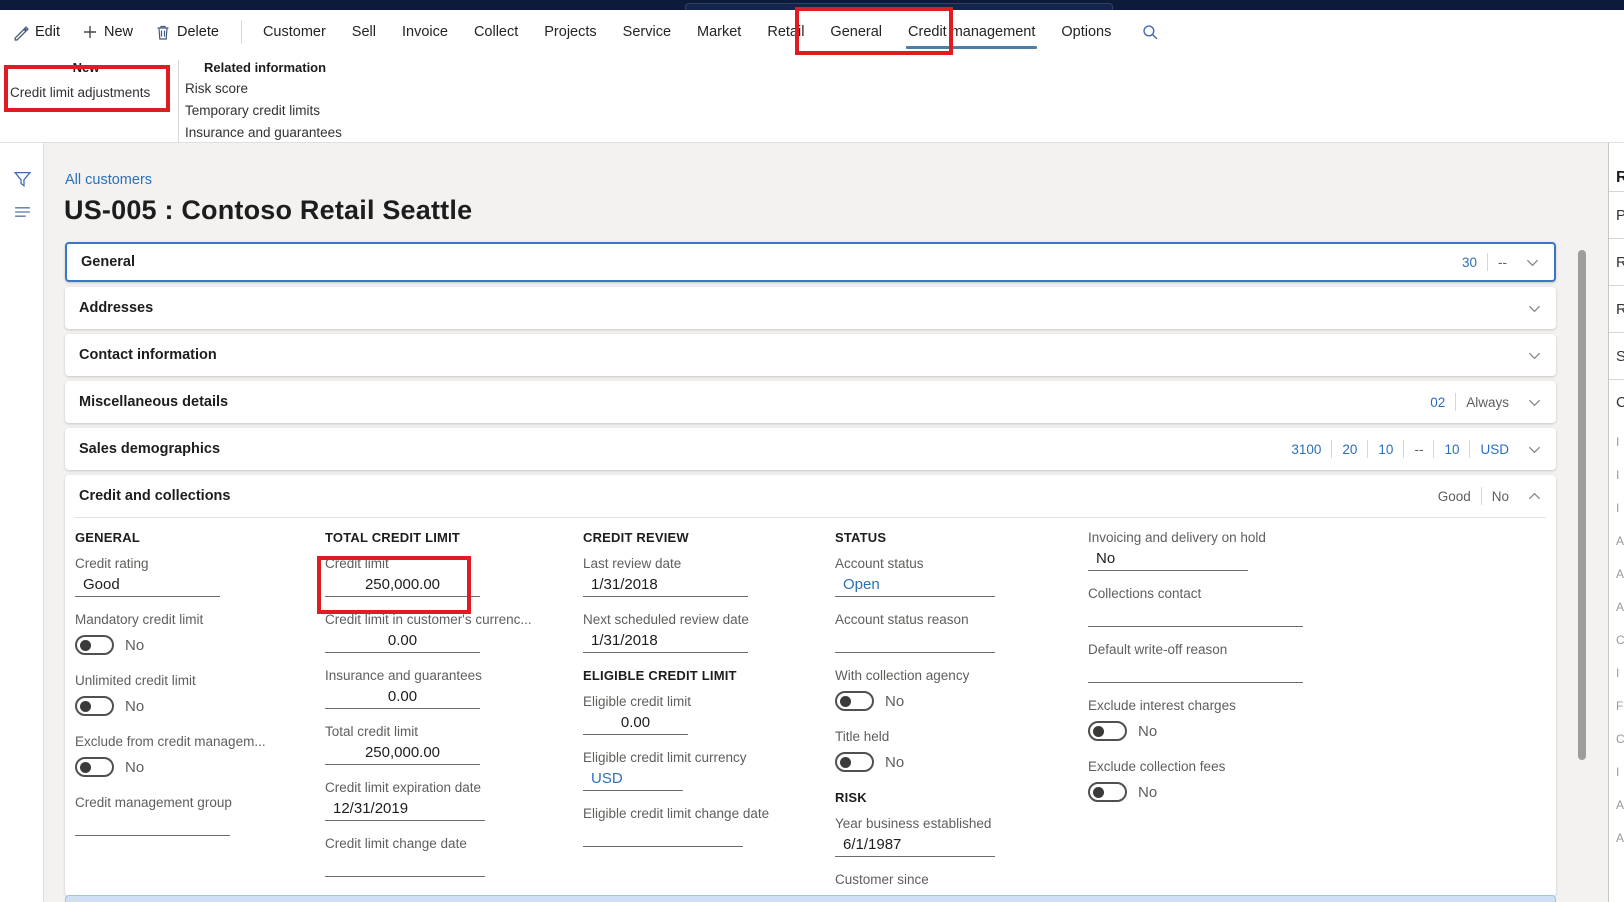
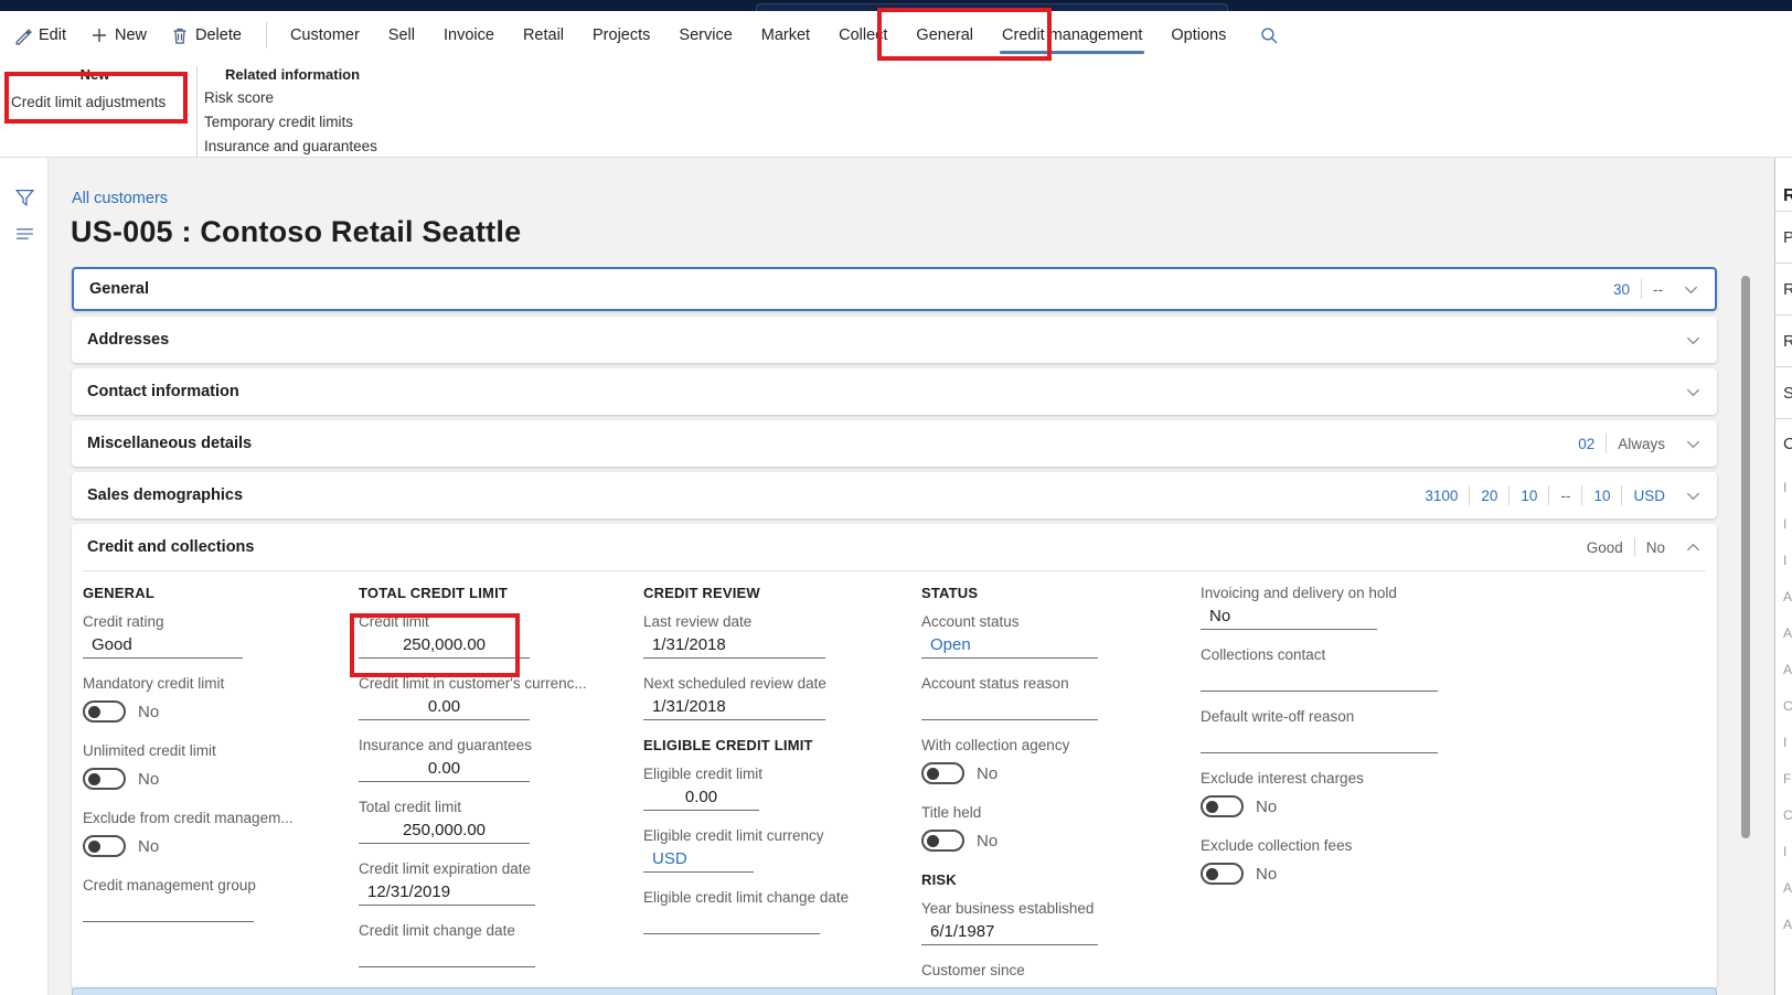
  Edit
  New
  Delete
  Customer
  Sell
  Invoice
- Collect
+ Retail
  Projects
  Service
  Market
- Retail
+ Collect
  General
  Credit management
  Options
  New
  Credit limit adjustments
  Related information
  Risk score
  Temporary credit limits
  Insurance and guarantees
  All customers
  US-005 : Contoso Retail Seattle
  General
  30
  --
  Addresses
  Contact information
  Miscellaneous details
  02
  Always
  Sales demographics
  3100
  20
  10
  --
  10
  USD
  Credit and collections
  Good
  No
  GENERAL
  Credit rating
  Good
  Mandatory credit limit
  No
  Unlimited credit limit
  No
  Exclude from credit managem...
  No
  Credit management group
  TOTAL CREDIT LIMIT
  Credit limit
  250,000.00
  Credit limit in customer's currenc...
  0.00
  Insurance and guarantees
  0.00
  Total credit limit
  250,000.00
  Credit limit expiration date
  12/31/2019
  Credit limit change date
  CREDIT REVIEW
  Last review date
  1/31/2018
  Next scheduled review date
  1/31/2018
  ELIGIBLE CREDIT LIMIT
  Eligible credit limit
  0.00
  Eligible credit limit currency
  USD
  Eligible credit limit change date
  STATUS
  Account status
  Open
  Account status reason
  With collection agency
  No
  Title held
  No
  RISK
  Year business established
  6/1/1987
  Customer since
  Invoicing and delivery on hold
  No
  Collections contact
  Default write-off reason
  Exclude interest charges
  No
  Exclude collection fees
  No
  R
  P
  R
  R
  S
  C
  I
  I
  I
  A
  A
  A
  C
  I
  F
  C
  I
  A
  A
